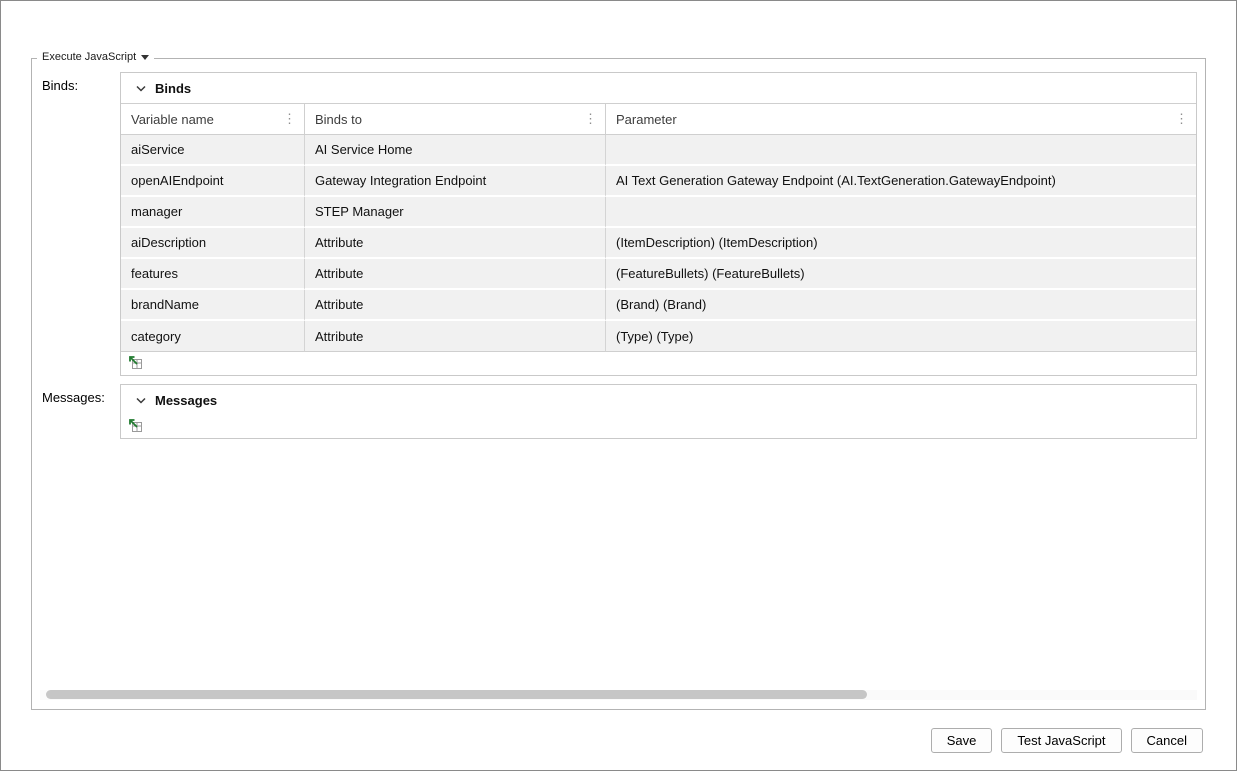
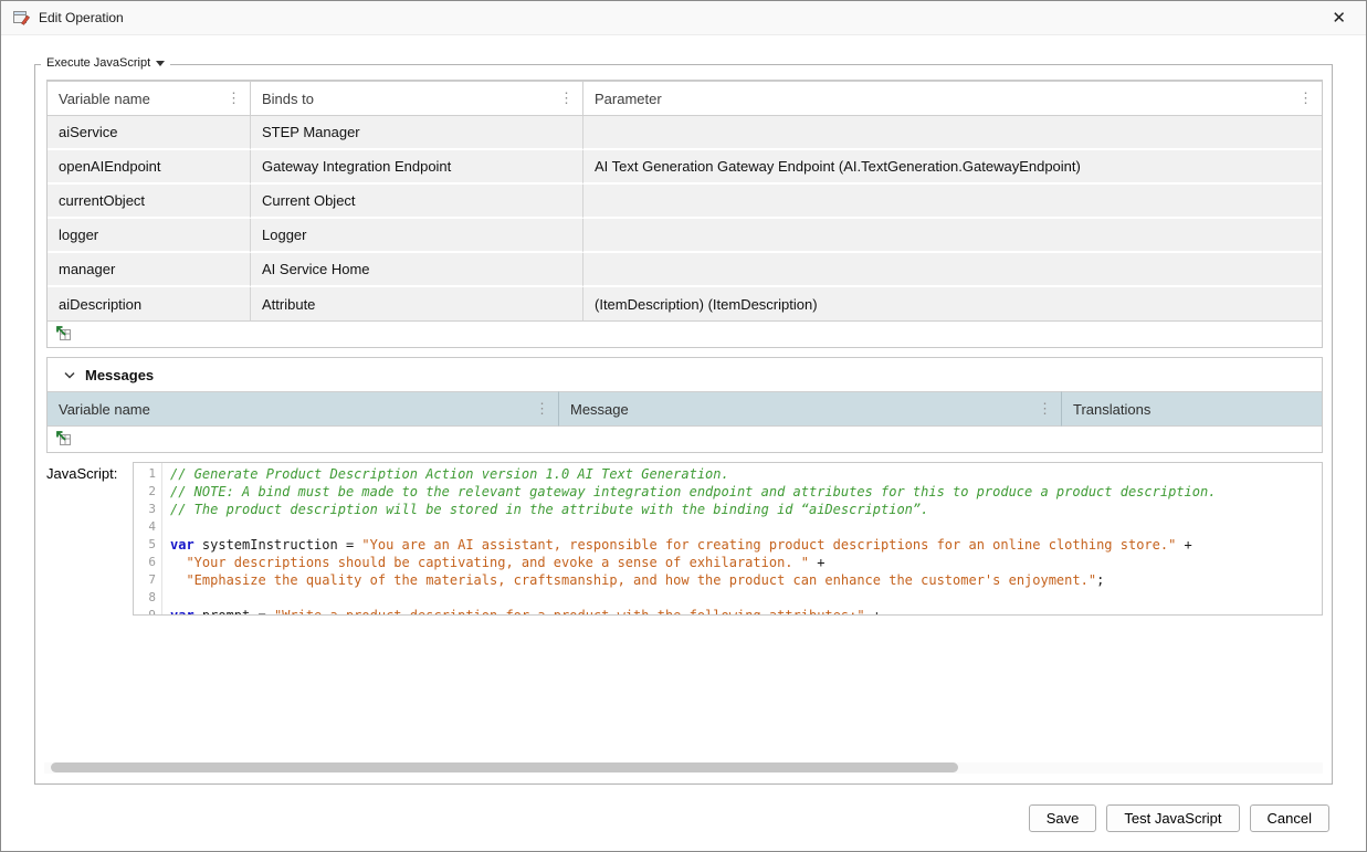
+ Edit Operation
+ ✕
  Execute JavaScript
- Binds:
- Binds
  Variable name ⋮	Binds to ⋮	Parameter ⋮
- aiService	AI Service Home
+ aiService	STEP Manager
  openAIEndpoint	Gateway Integration Endpoint	AI Text Generation Gateway Endpoint (AI.TextGeneration.GatewayEndpoint)
+ currentObject	Current Object
+ logger	Logger
- manager	STEP Manager
+ manager	AI Service Home
  aiDescription	Attribute	(ItemDescription) (ItemDescription)
- features	Attribute	(FeatureBullets) (FeatureBullets)
- brandName	Attribute	(Brand) (Brand)
- category	Attribute	(Type) (Type)
- Messages:
  Messages
+ Variable name ⋮	Message ⋮	Translations
+ JavaScript:
+ 1
+ 2
+ 3
+ 4
+ 5
+ 6
+ 7
+ 8
+ // Generate Product Description Action version 1.0 AI Text Generation.
+ // NOTE: A bind must be made to the relevant gateway integration endpoint and attributes for this to produce a product description.
+ // The product description will be stored in the attribute with the binding id “aiDescription”.
+ var systemInstruction = "You are an AI assistant, responsible for creating product descriptions for an online clothing store." +
+ "Your descriptions should be captivating, and evoke a sense of exhilaration. " +
+ "Emphasize the quality of the materials, craftsmanship, and how the product can enhance the customer's enjoyment.";
  Save
  Test JavaScript
  Cancel
